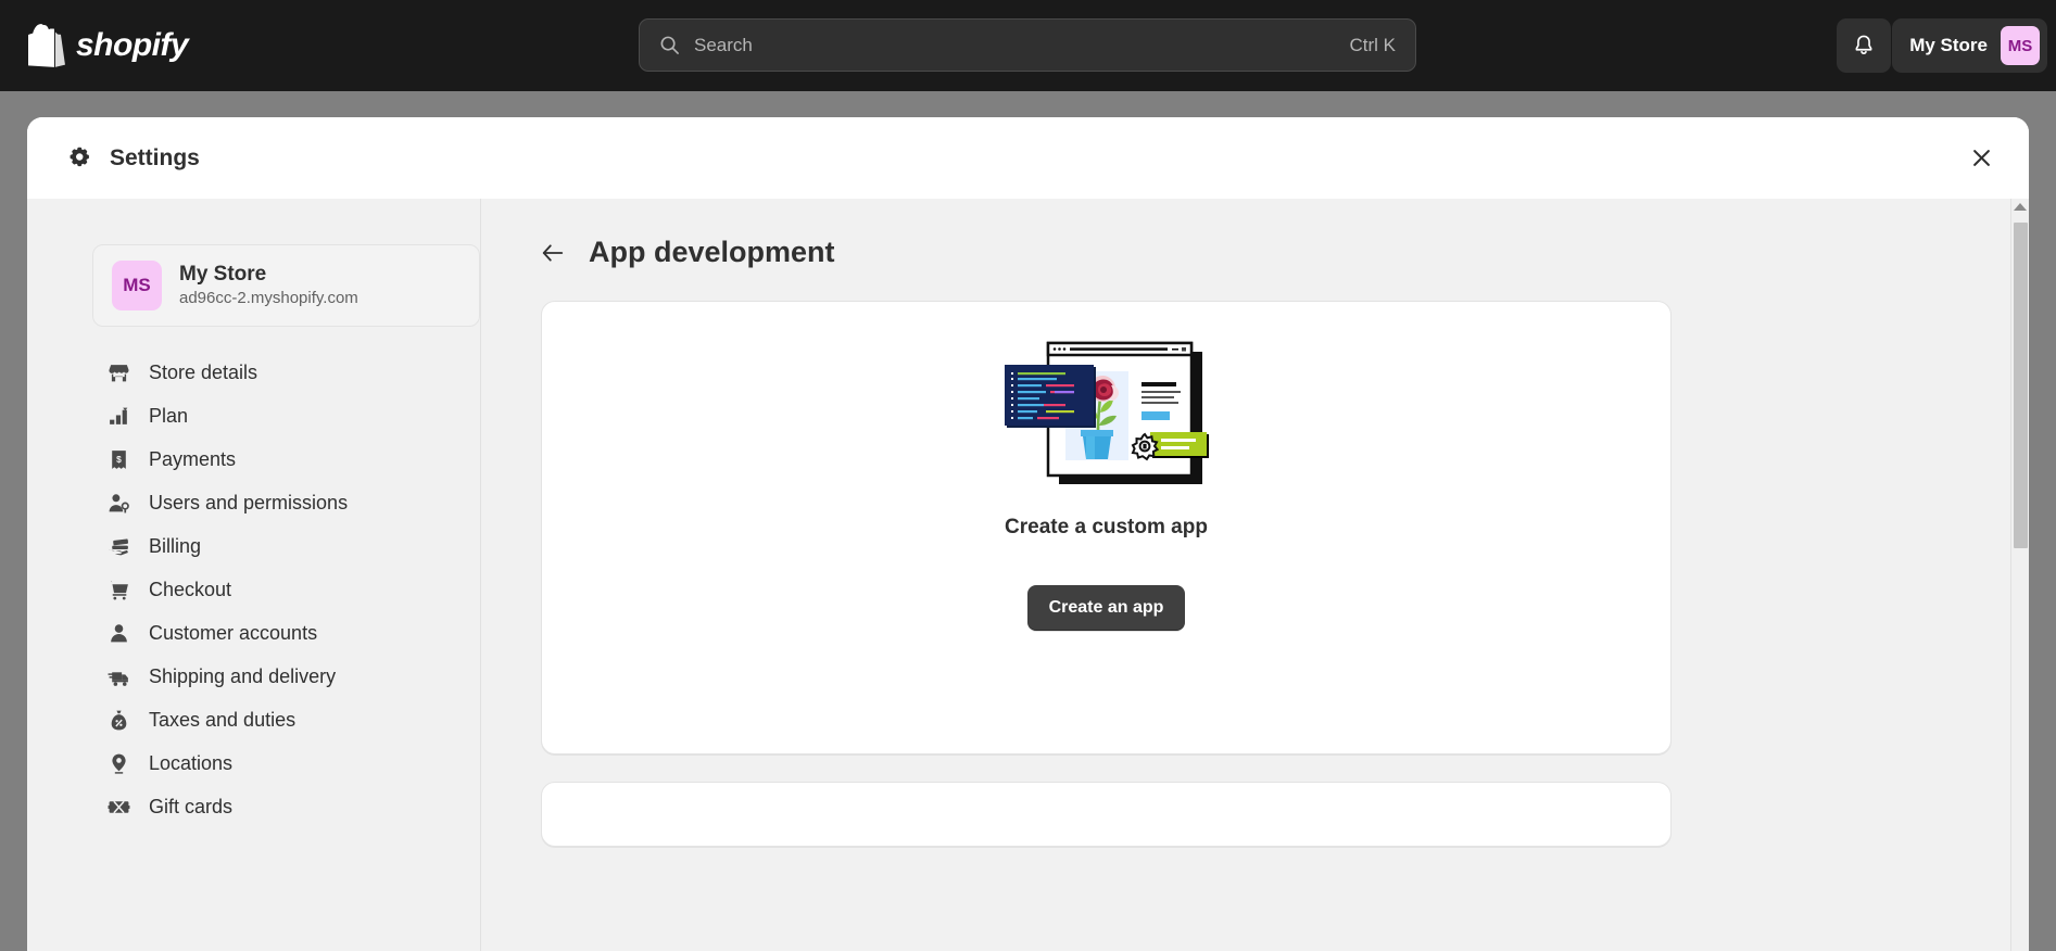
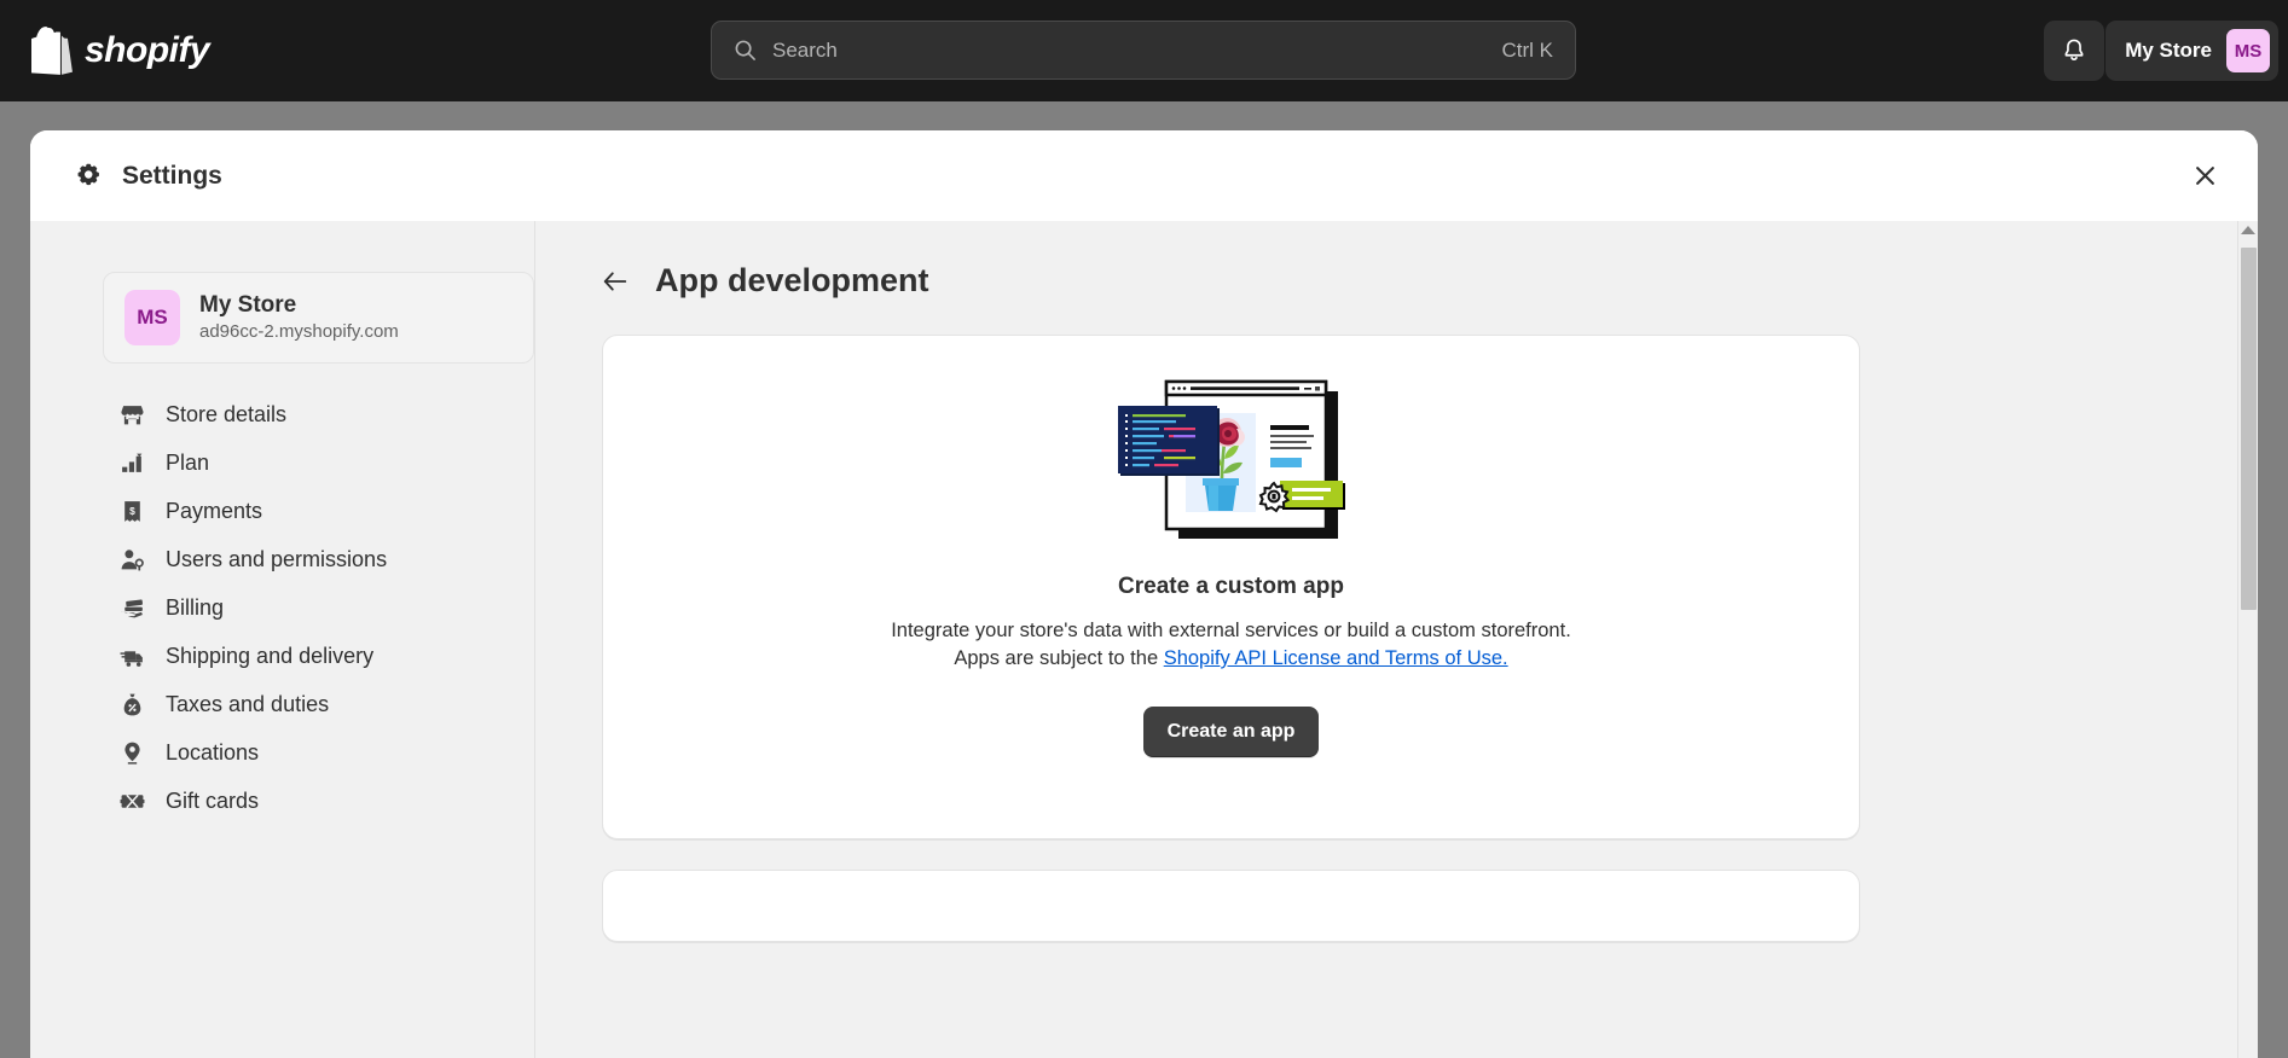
  shopify
  Search
  Ctrl K
  My Store
  MS
  Settings
  MS
  My Store
  ad96cc-2.myshopify.com
  Store details
  Plan
  $
  Payments
  Users and permissions
  Billing
- Checkout
- Customer accounts
  Shipping and delivery
  Taxes and duties
  Locations
  Gift cards
  App development
  Create a custom app
+ Integrate your store's data with external services or build a custom storefront. Apps are subject to the Shopify API License and Terms of Use.
  Create an app
